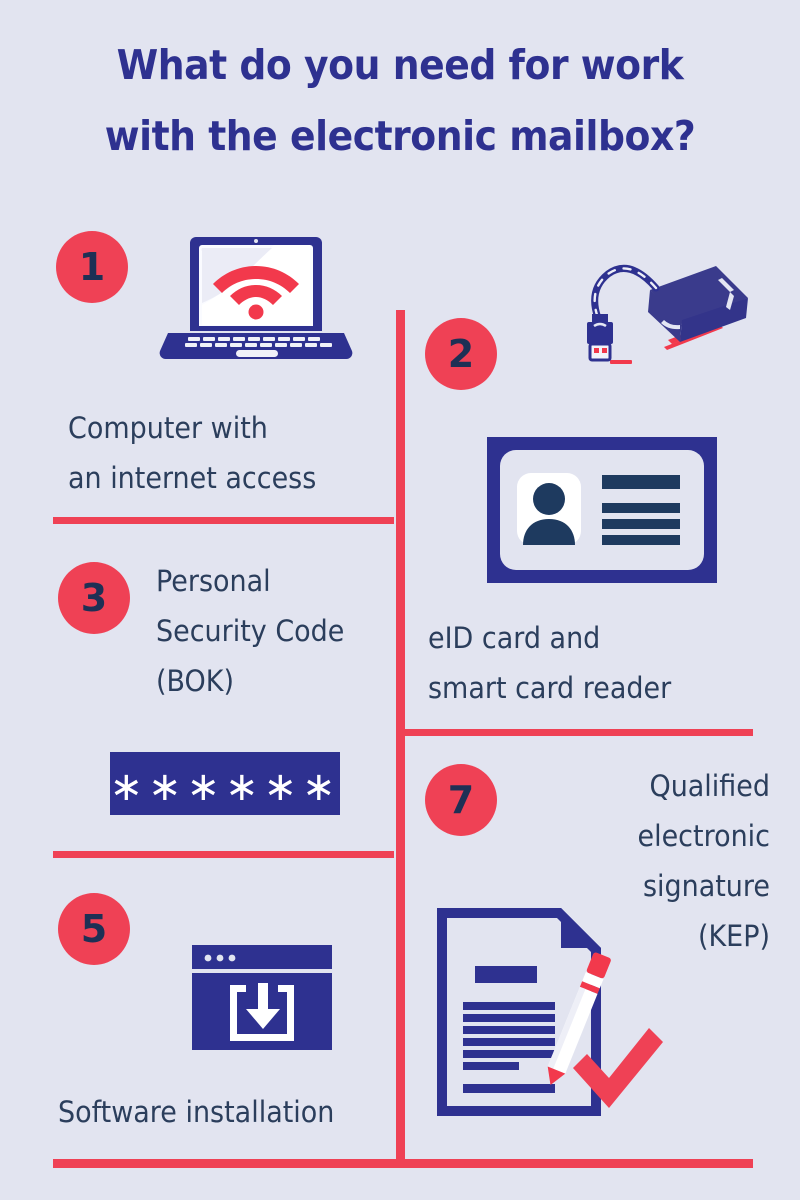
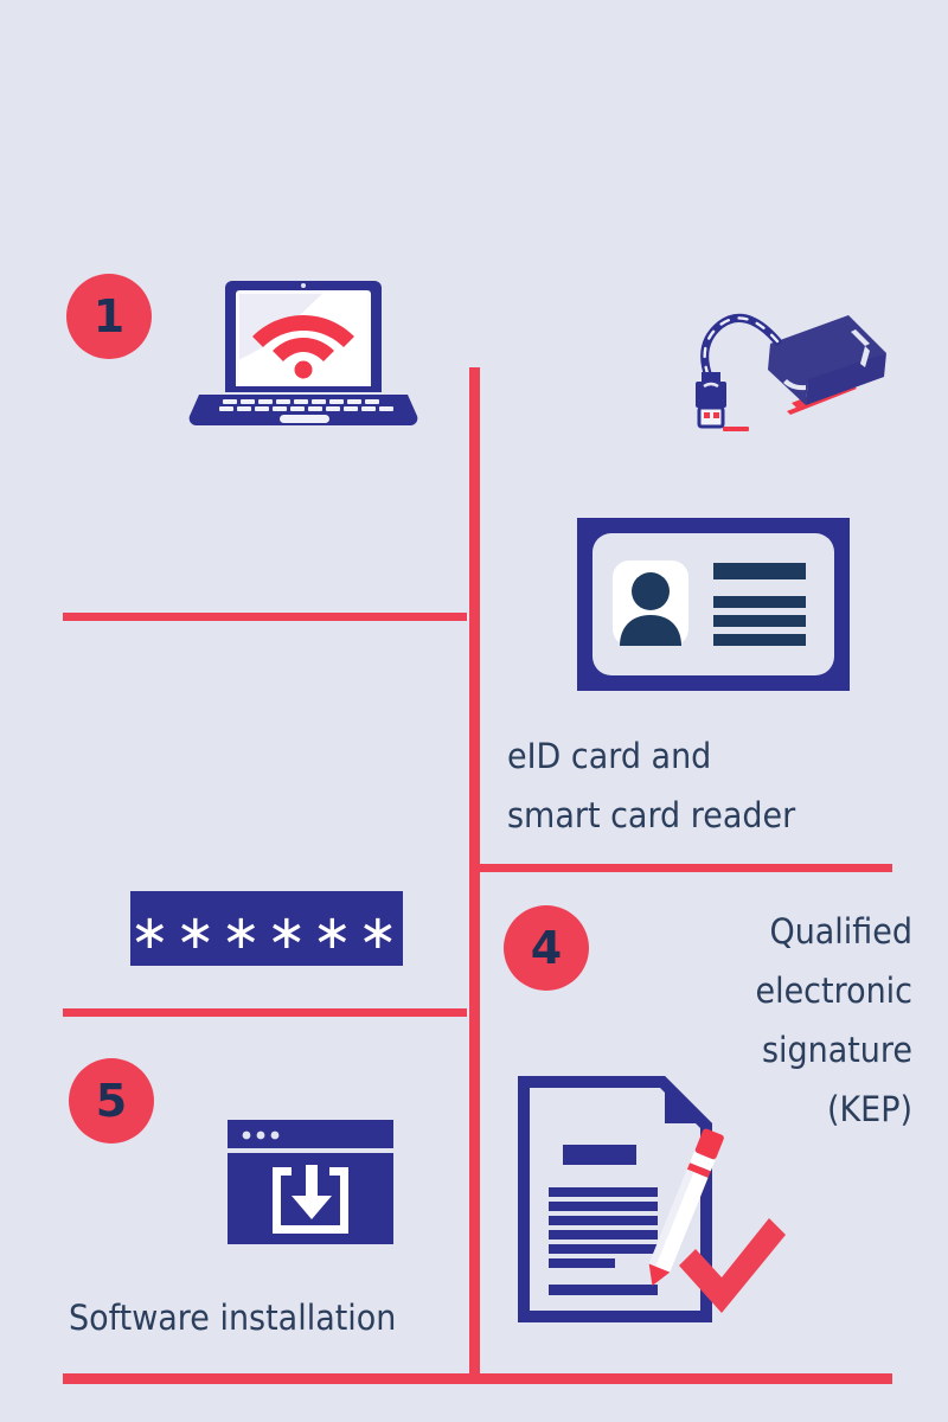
- What do you need for work
- with the electronic mailbox?
  1
- Computer with
- an internet access
- 2
  eID card and
  smart card reader
- 3
- Personal
- Security Code
- (BOK)
  ∗∗∗∗∗∗
- 7
+ 4
  Qualified
  electronic
  signature
  (KEP)
  5
  Software installation
